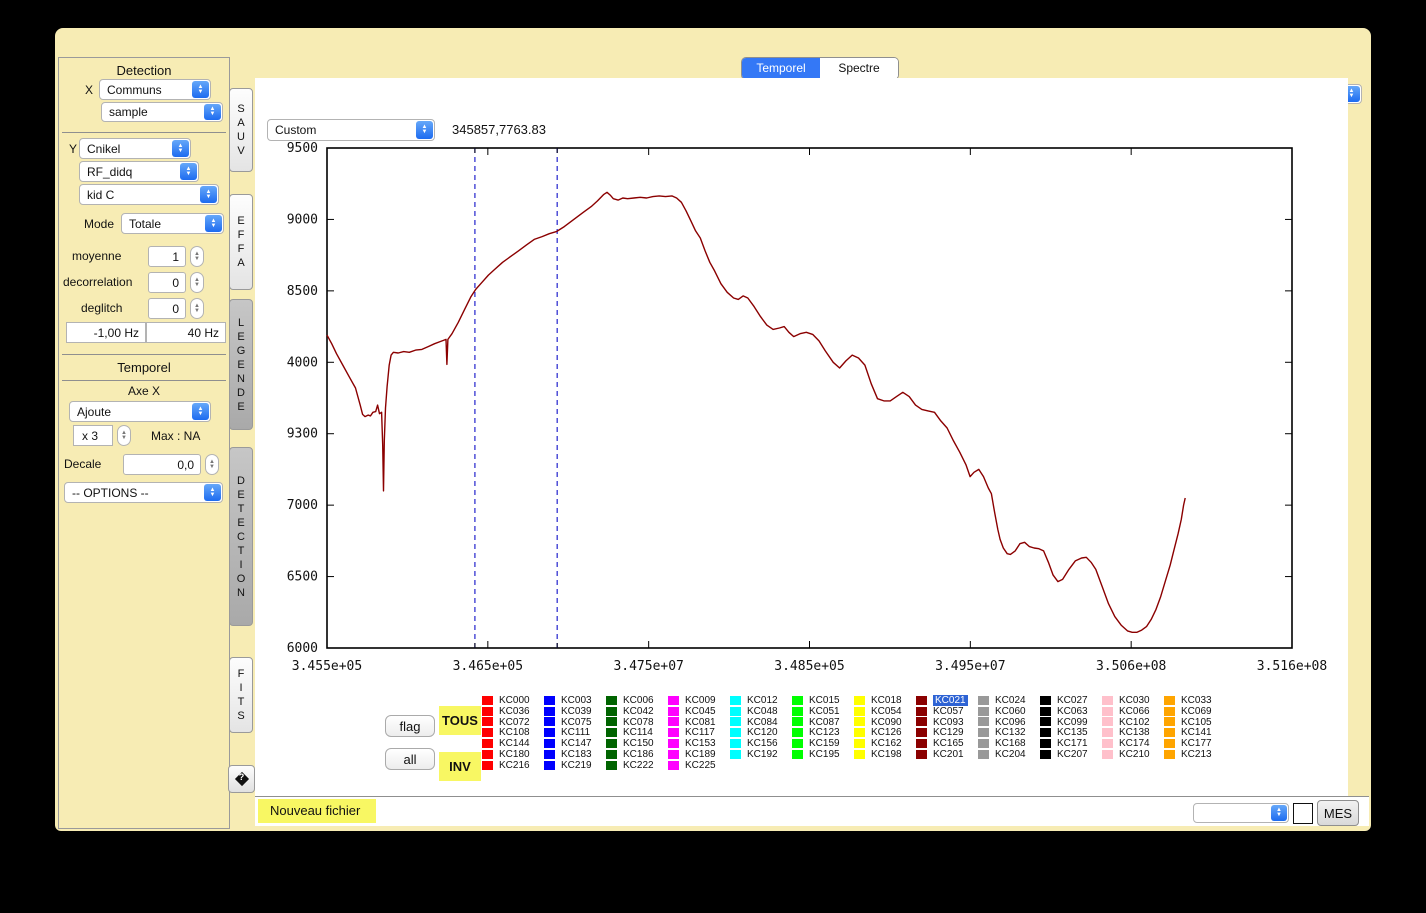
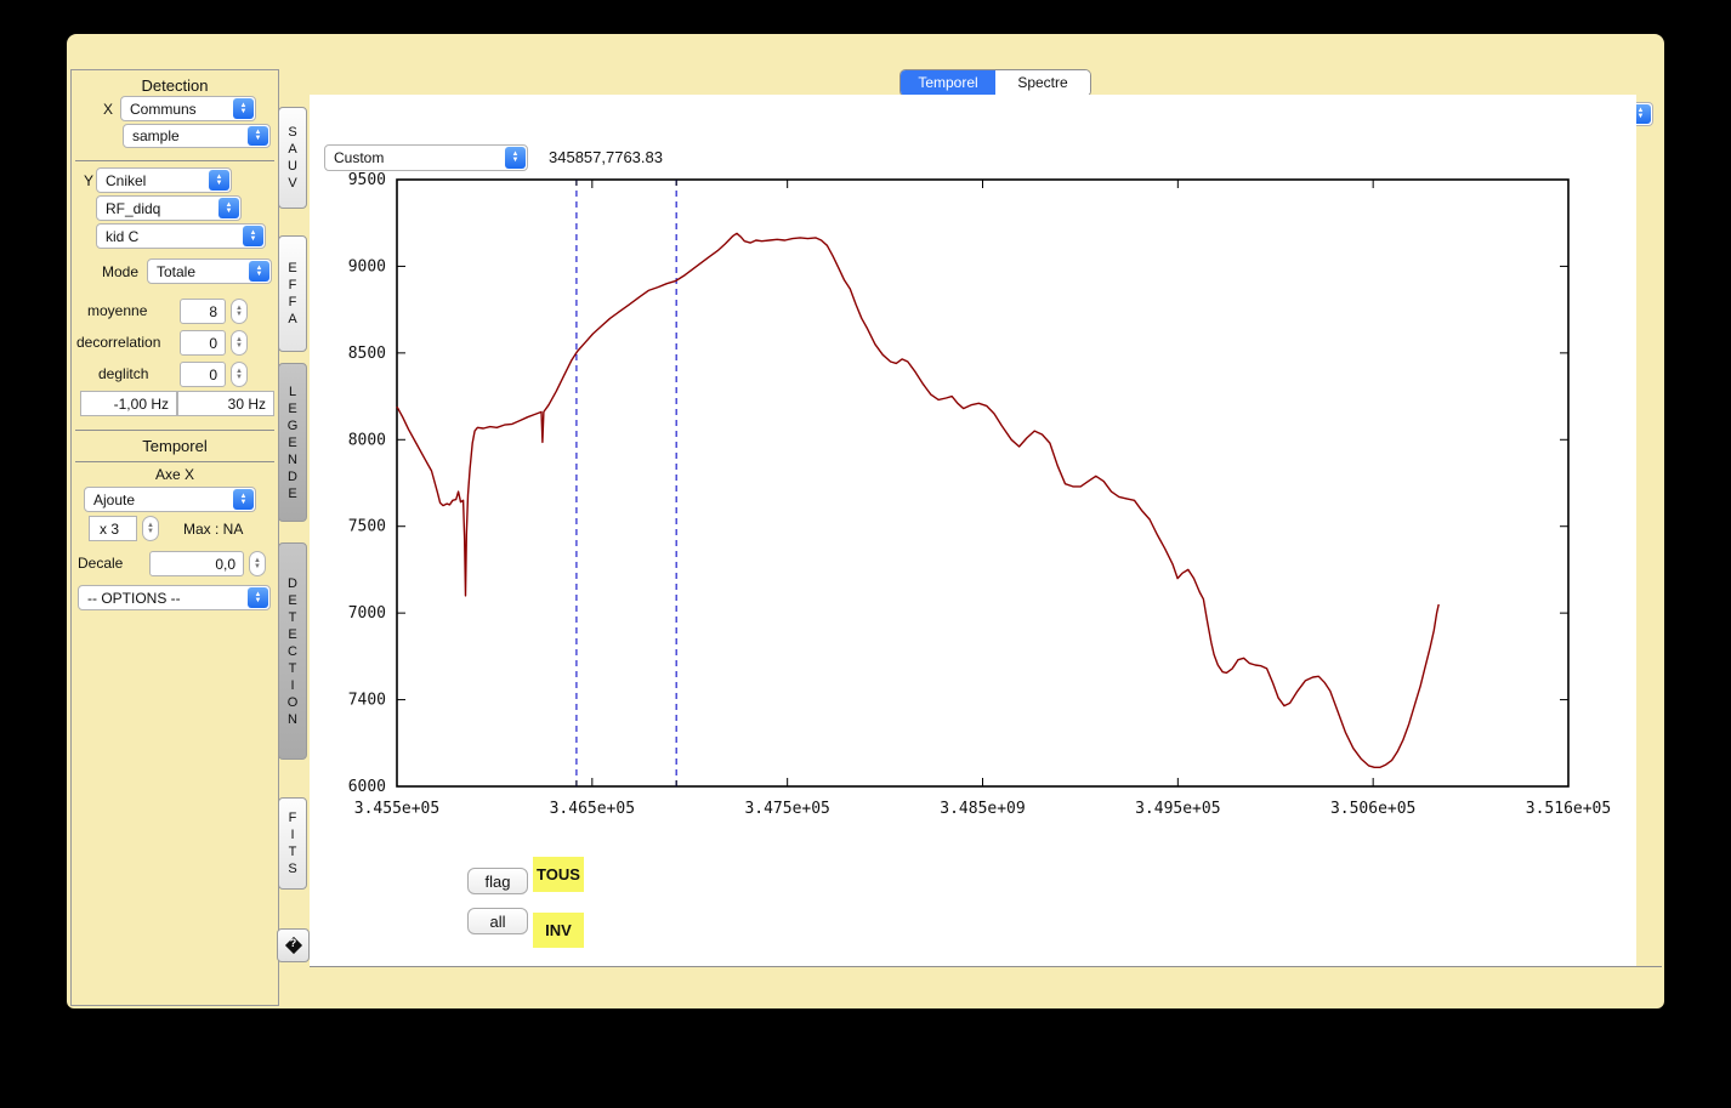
  Detection
  X
  Communs
  sample
  Y
  Cnikel
  RF_didq
  kid C
  Mode
  Totale
  moyenne
- 1
+ 8
  decorrelation
  0
  deglitch
  0
  -1,00 Hz
- 40 Hz
+ 30 Hz
  Temporel
  Axe X
  Ajoute
  x 3
  Max : NA
  Decale
  0,0
  -- OPTIONS --
  S
  A
  U
  V
  E
  F
  F
  A
  L
  E
  G
  E
  N
  D
  E
  D
  E
  T
  E
  C
  T
  I
  O
  N
  F
  I
  T
  S
  Temporel
  Spectre
  Custom
  345857,7763.83
  3.455e+05
  3.465e+05
- 3.475e+07
+ 3.475e+05
- 3.485e+05
+ 3.485e+09
- 3.495e+07
+ 3.495e+05
- 3.506e+08
+ 3.506e+05
- 3.516e+08
+ 3.516e+05
  9500
  9000
  8500
- 4000
+ 8000
- 9300
+ 7500
  7000
- 6500
+ 7400
  6000
  flag
  TOUS
  all
  INV
- KC000
- KC036
- KC072
- KC108
- KC144
- KC180
- KC216
- KC003
- KC039
- KC075
- KC111
- KC147
- KC183
- KC219
- KC006
- KC042
- KC078
- KC114
- KC150
- KC186
- KC222
- KC009
- KC045
- KC081
- KC117
- KC153
- KC189
- KC225
- KC012
- KC048
- KC084
- KC120
- KC156
- KC192
- KC015
- KC051
- KC087
- KC123
- KC159
- KC195
- KC018
- KC054
- KC090
- KC126
- KC162
- KC198
- KC021
- KC057
- KC093
- KC129
- KC165
- KC201
- KC024
- KC060
- KC096
- KC132
- KC168
- KC204
- KC027
- KC063
- KC099
- KC135
- KC171
- KC207
- KC030
- KC066
- KC102
- KC138
- KC174
- KC210
- KC033
- KC069
- KC105
- KC141
- KC177
- KC213
- Nouveau fichier
- MES
